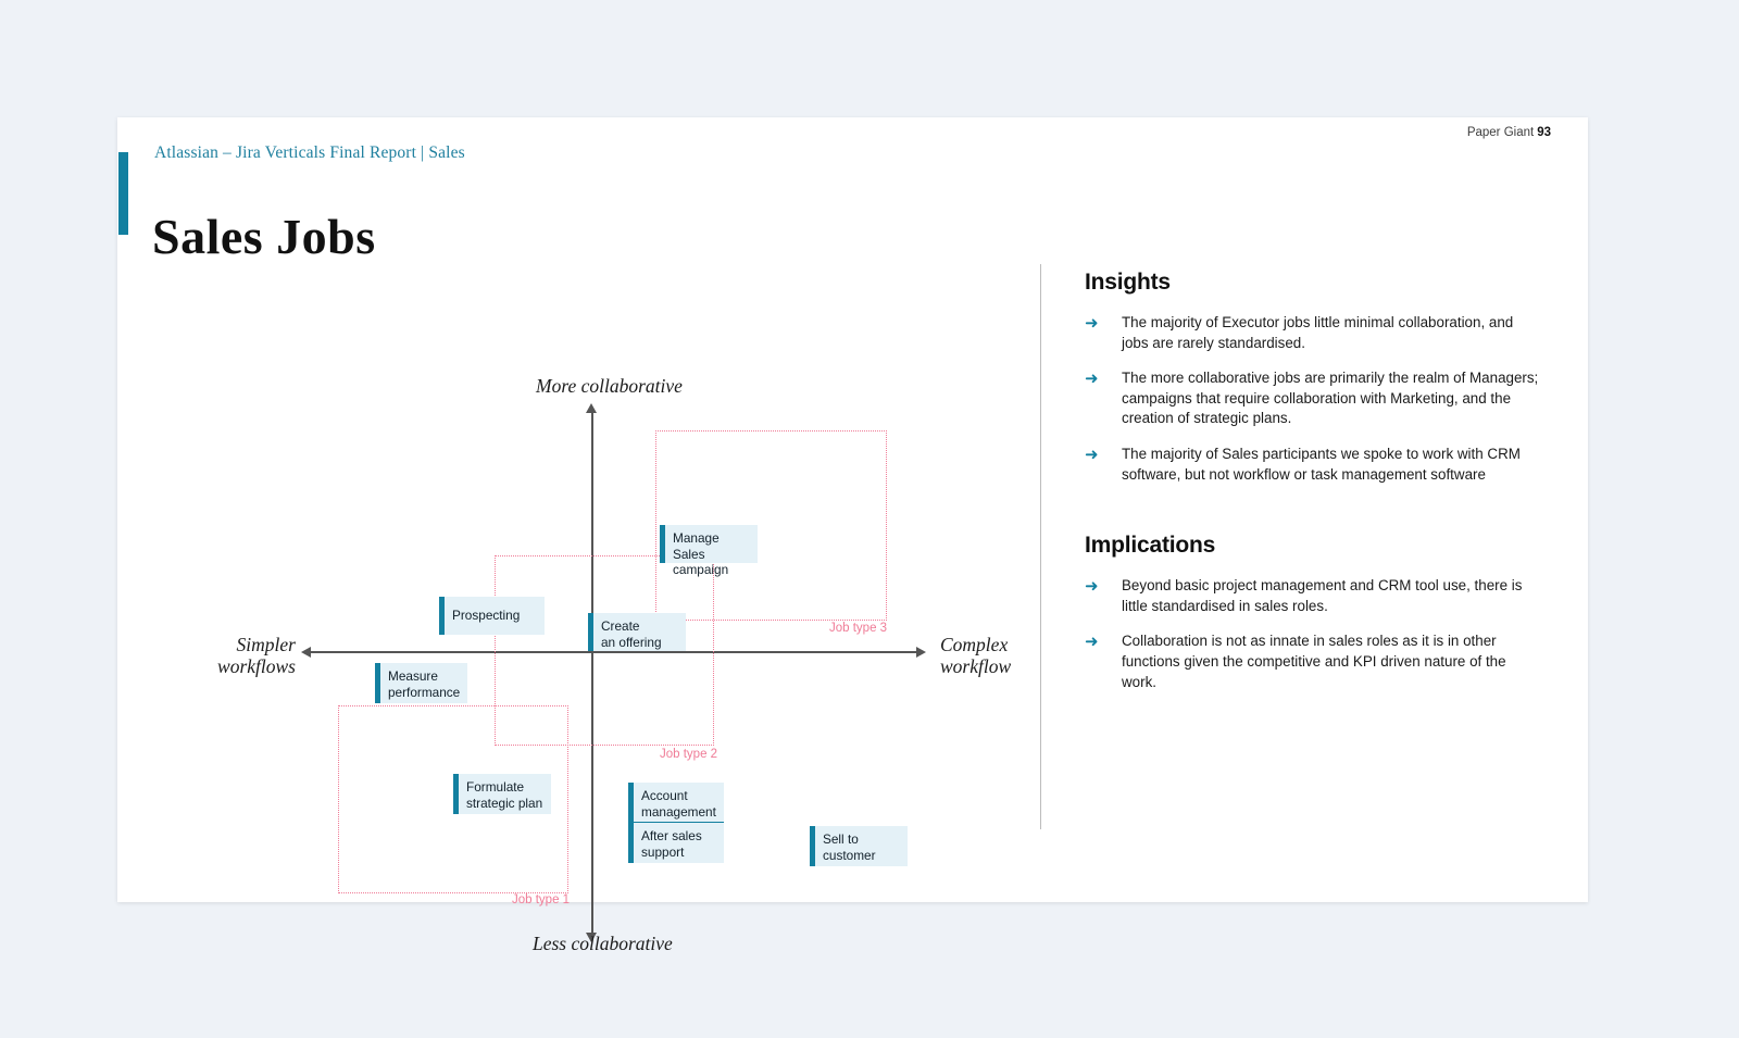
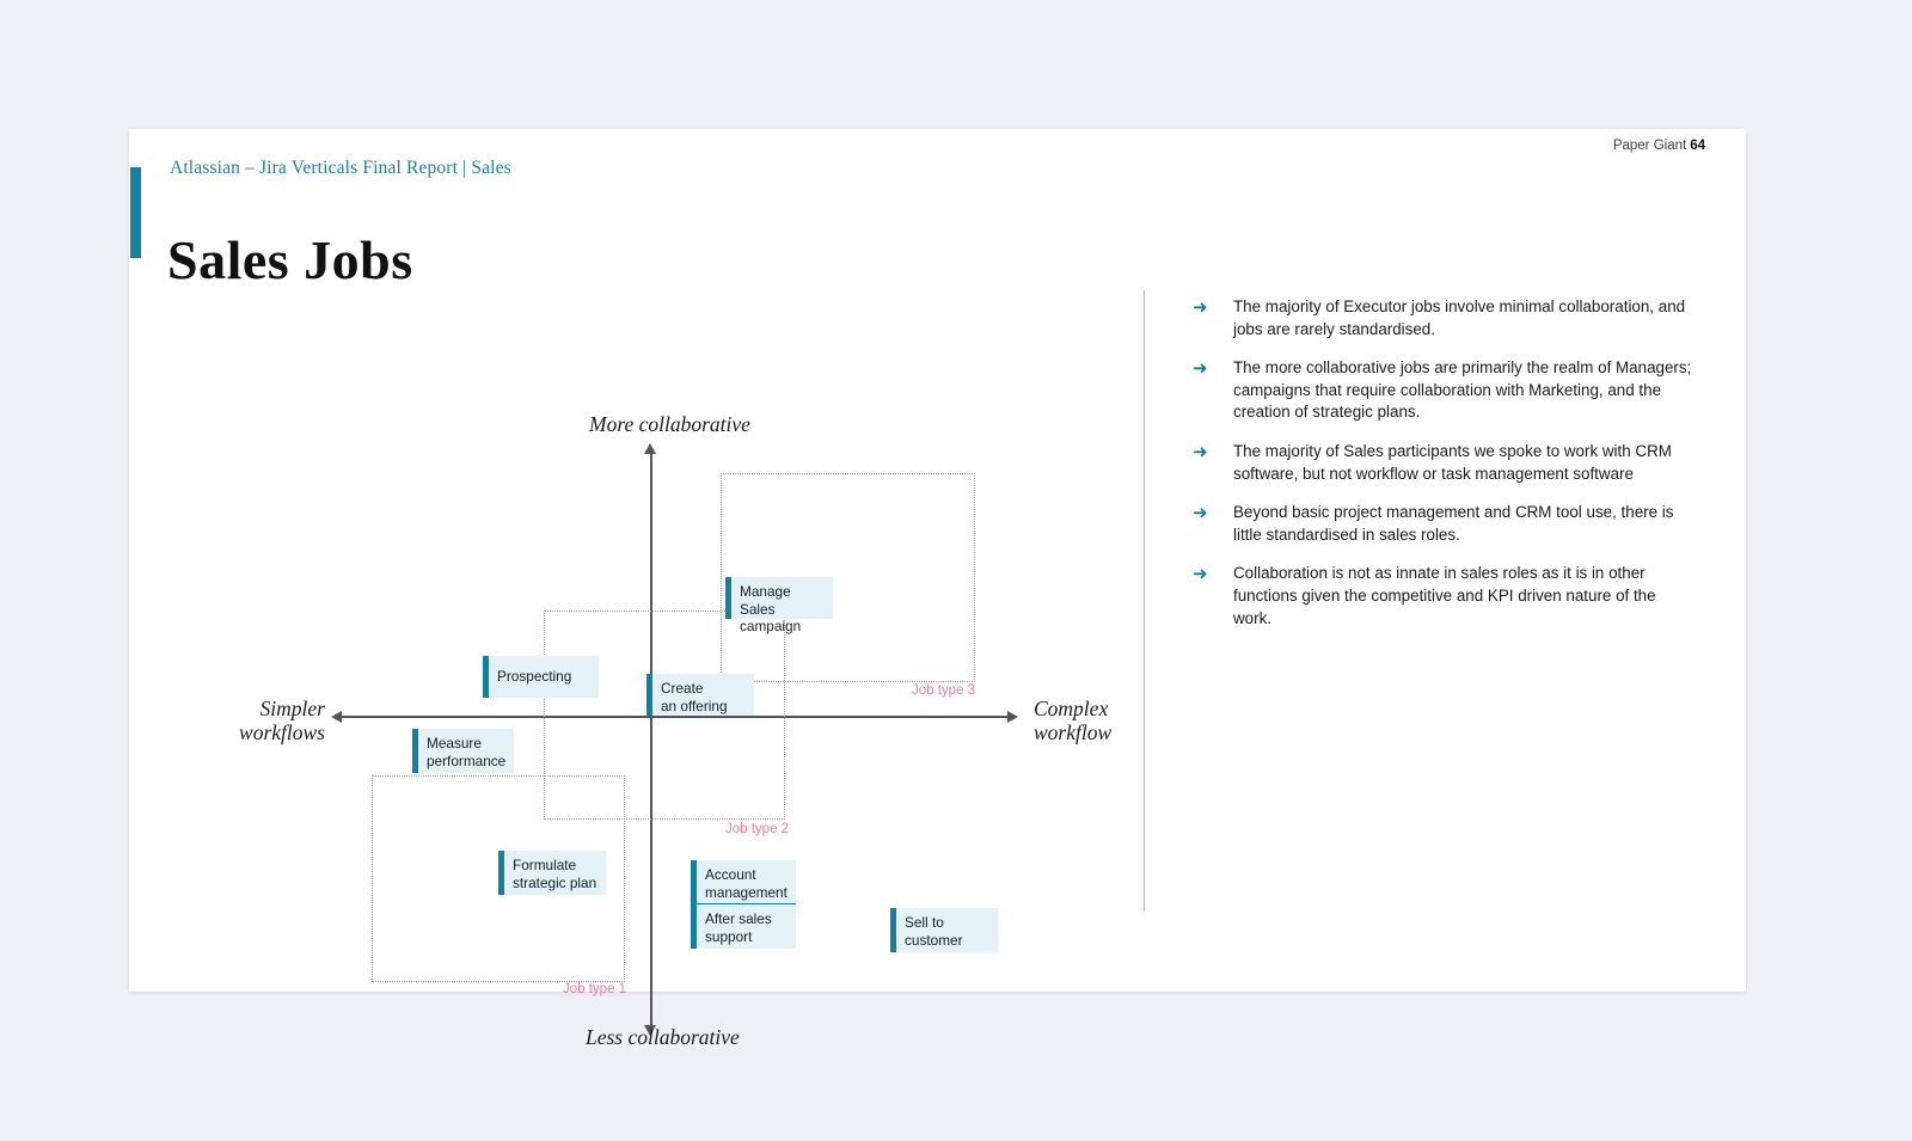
  Atlassian – Jira Verticals Final Report | Sales
  Sales Jobs
- Paper Giant 93
+ Paper Giant 64
  More collaborative
  Less collaborative
  Simpler
  workflows
  Complex
  workflow
  Job type 3
  Job type 2
  Job type 1
  Manage Sales
  campaign
  Prospecting
  Create
  an offering
  Measure
  performance
  Formulate
  strategic plan
  Account
  management
  After sales
  support
  Sell to
  customer
- Insights
  ➜
- The majority of Executor jobs little minimal collaboration, and jobs are rarely standardised.
+ The majority of Executor jobs involve minimal collaboration, and jobs are rarely standardised.
  ➜
  The more collaborative jobs are primarily the realm of Managers; campaigns that require collaboration with Marketing, and the creation of strategic plans.
  ➜
  The majority of Sales participants we spoke to work with CRM software, but not workflow or task management software
- Implications
  ➜
  Beyond basic project management and CRM tool use, there is little standardised in sales roles.
  ➜
  Collaboration is not as innate in sales roles as it is in other functions given the competitive and KPI driven nature of the work.
